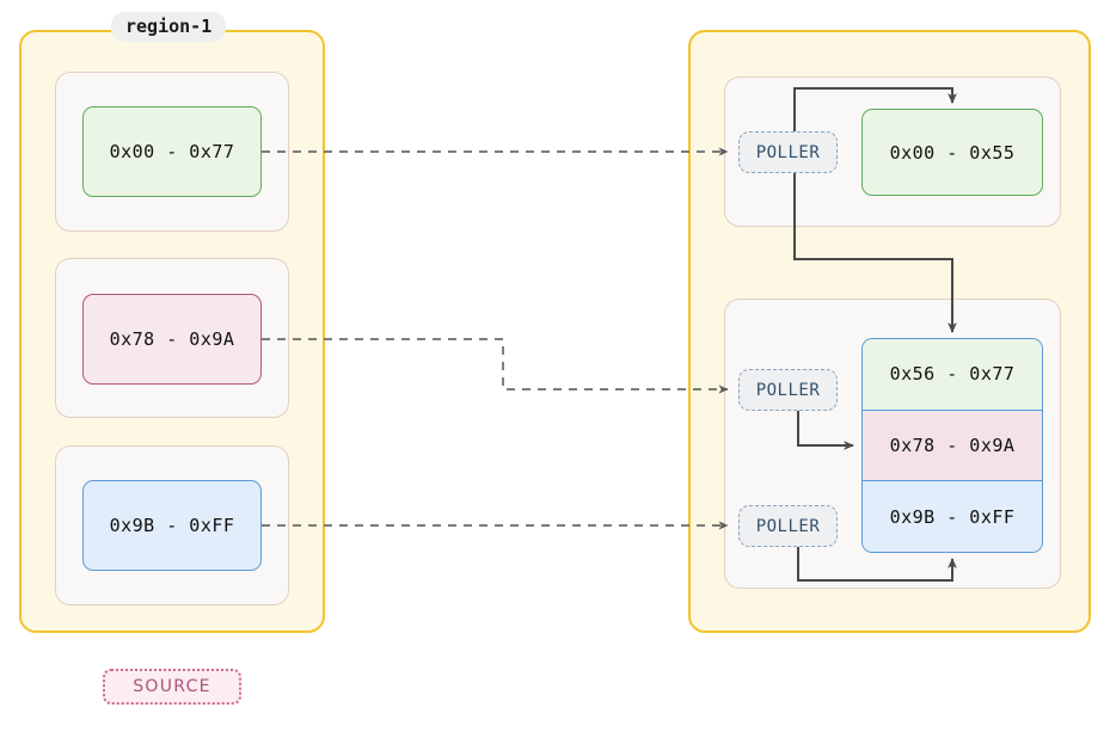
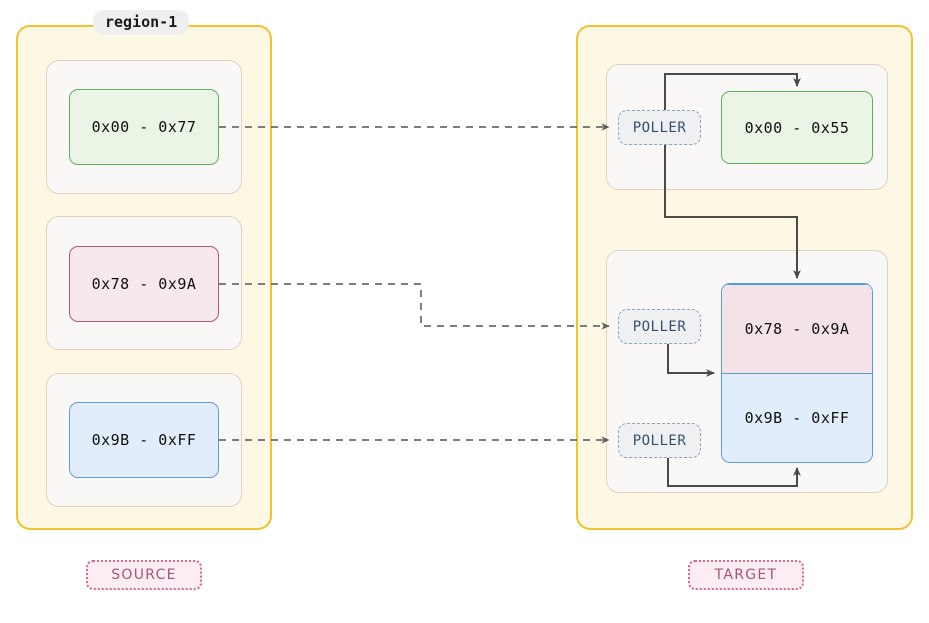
  region-1
  0x00 - 0x77
  0x78 - 0x9A
  0x9B - 0xFF
  0x00 - 0x55
- 0x56 - 0x77
  0x78 - 0x9A
  0x9B - 0xFF
  POLLER
  POLLER
  POLLER
  SOURCE
+ TARGET
